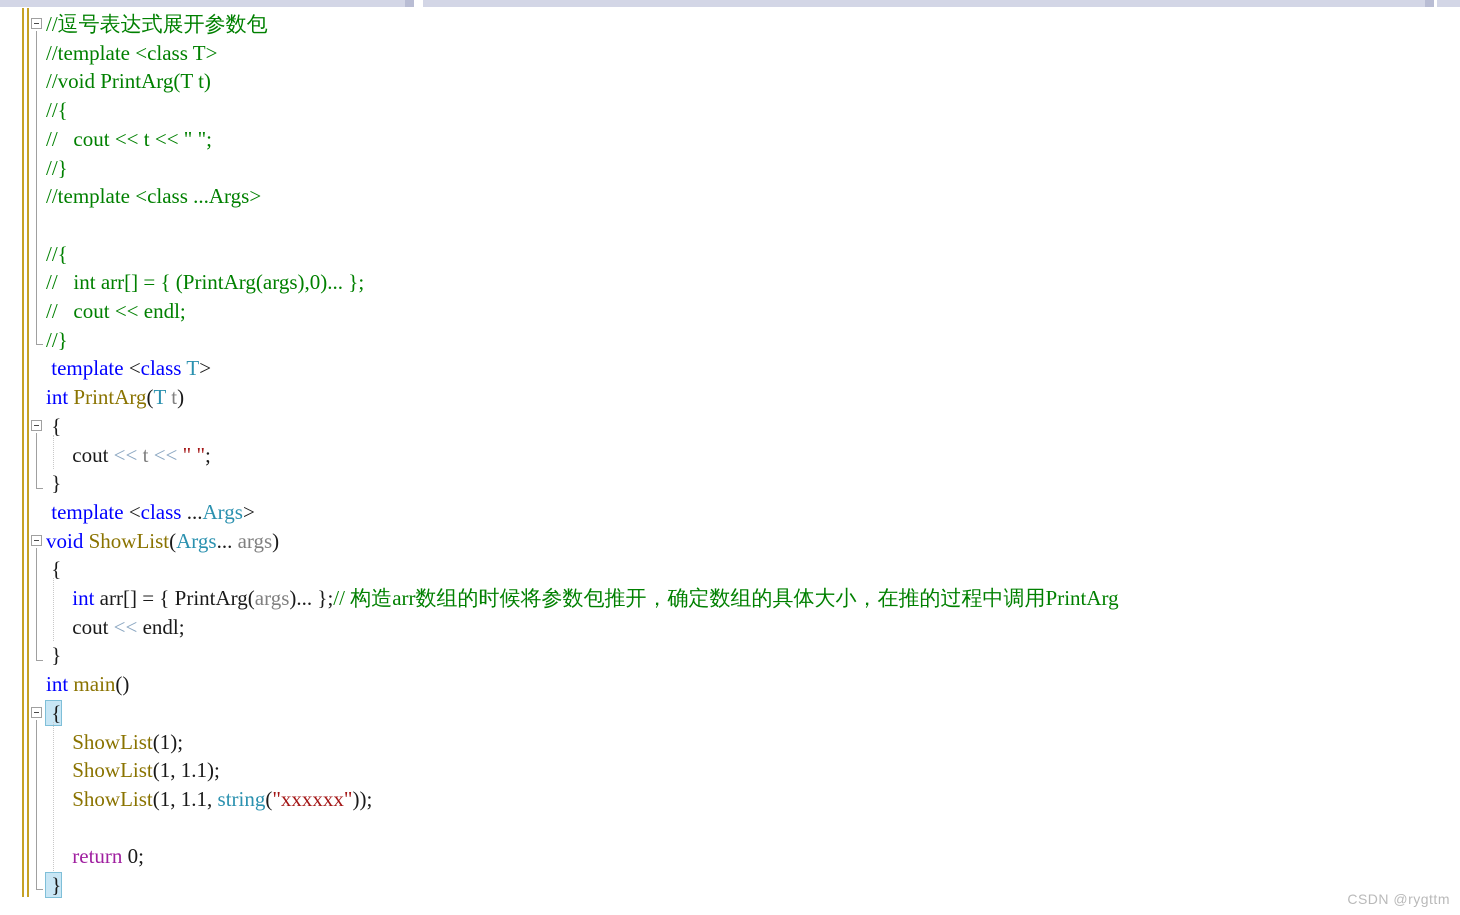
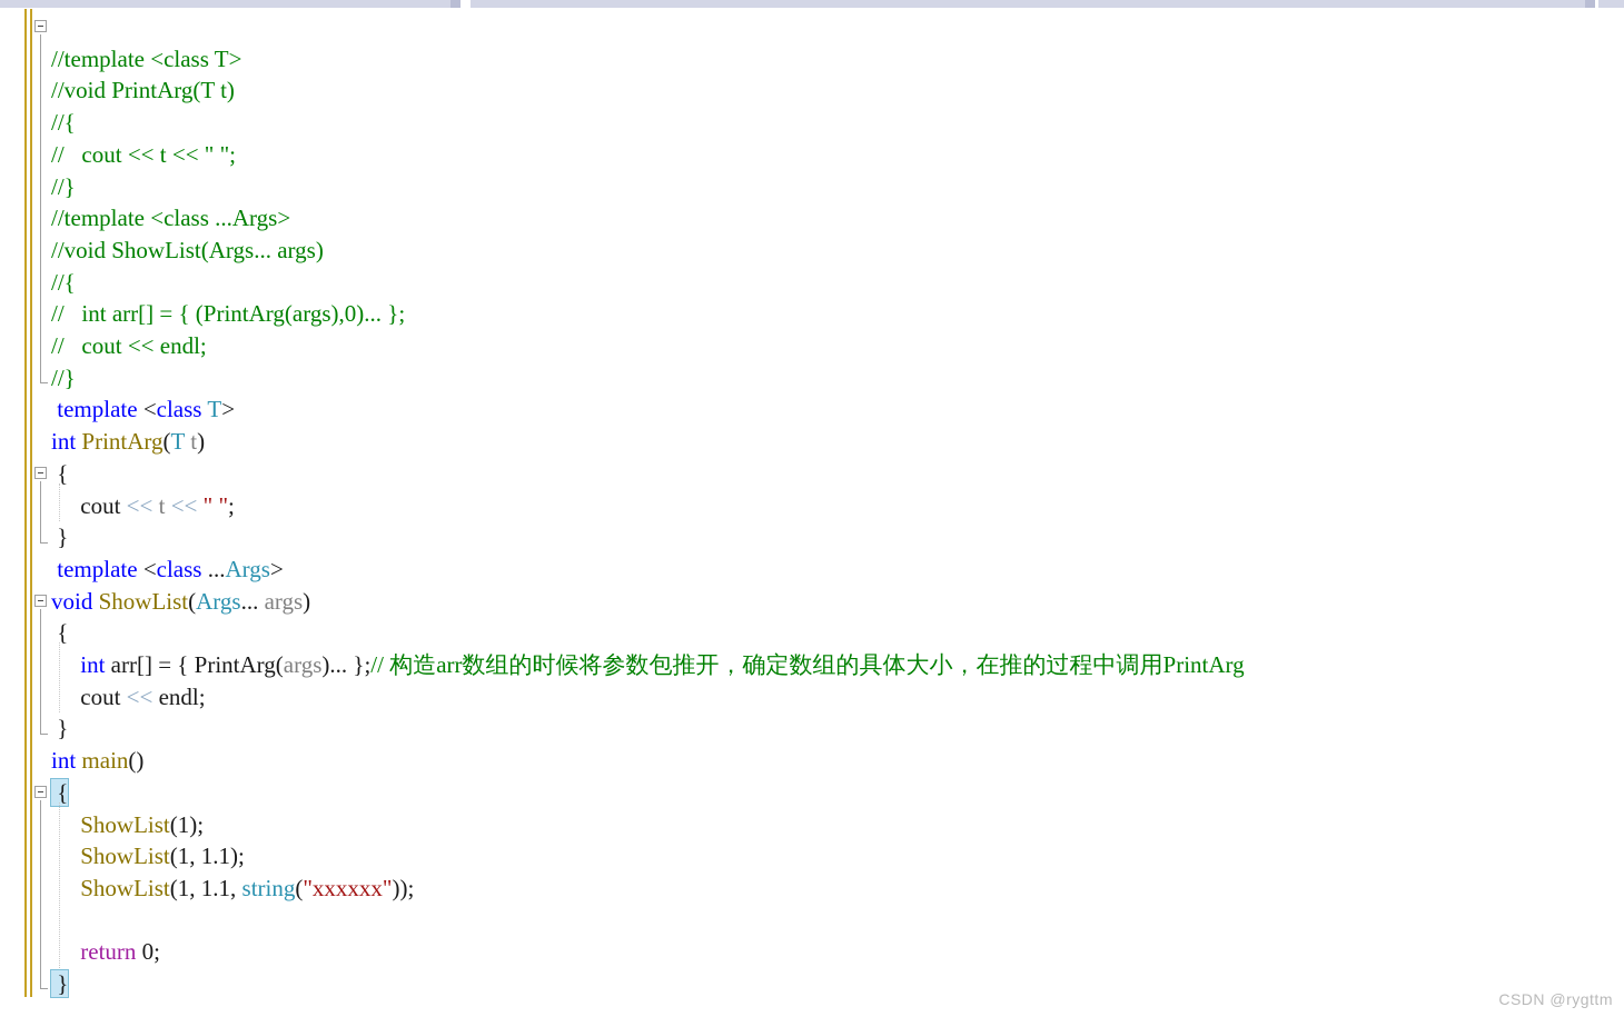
- //逗号表达式展开参数包
  //template <class T>
  //void PrintArg(T t)
  //{
  // cout << t << " ";
  //}
  //template <class ...Args>
+ //void ShowList(Args... args)
  //{
  // int arr[] = { (PrintArg(args),0)... };
  // cout << endl;
  //}
  template <class T>
  int PrintArg(T t)
  {
  cout << t << " ";
  }
  template <class ...Args>
  void ShowList(Args... args)
  {
  int arr[] = { PrintArg(args)... };// 构造arr数组的时候将参数包推开，确定数组的具体大小，在推的过程中调用PrintArg
  cout << endl;
  }
  int main()
  {
  ShowList(1);
  ShowList(1, 1.1);
  ShowList(1, 1.1, string("xxxxxx"));
  return 0;
  }
  CSDN @rygttm
